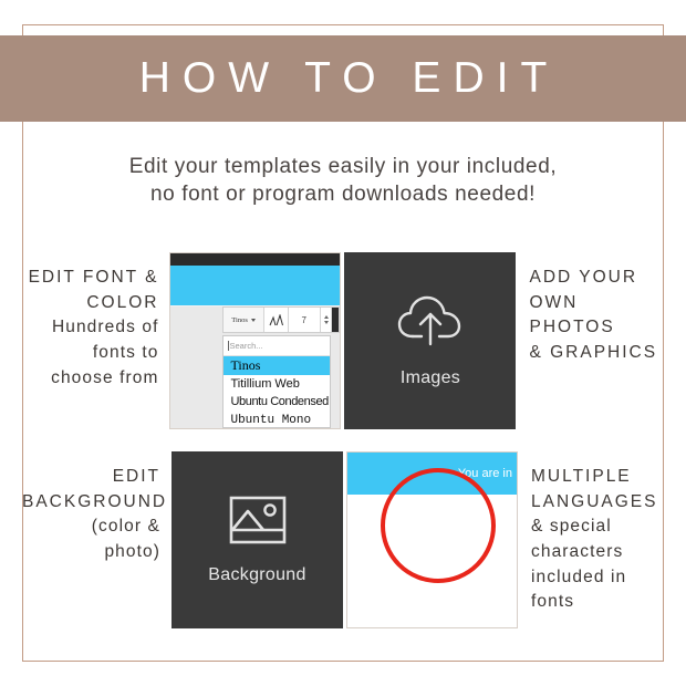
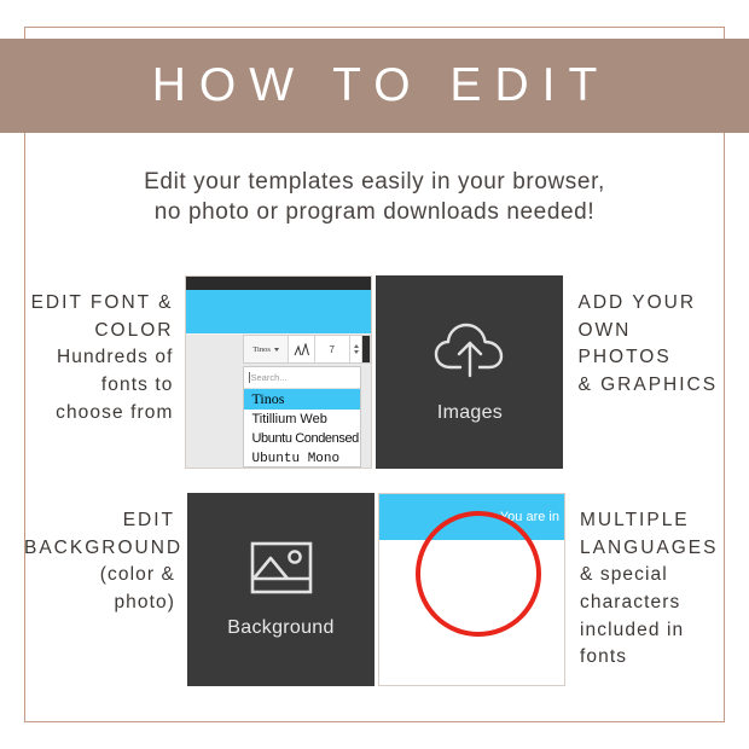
  HOW TO EDIT
- Edit your templates easily in your included,
+ Edit your templates easily in your browser,
- no font or program downloads needed!
+ no photo or program downloads needed!
  EDIT FONT &
  COLOR
  Hundreds of
  fonts to
  choose from
  7
  Search...
  Tinos
  Titillium Web
  Ubuntu Condensed
  Ubuntu Mono
  Images
  ADD YOUR
  OWN PHOTOS
  & GRAPHICS
  EDIT
  BACKGROUND
  (color &
  photo)
  Background
  You are in
  MULTIPLE
  LANGUAGES
  & special
  characters
  included in
  fonts
